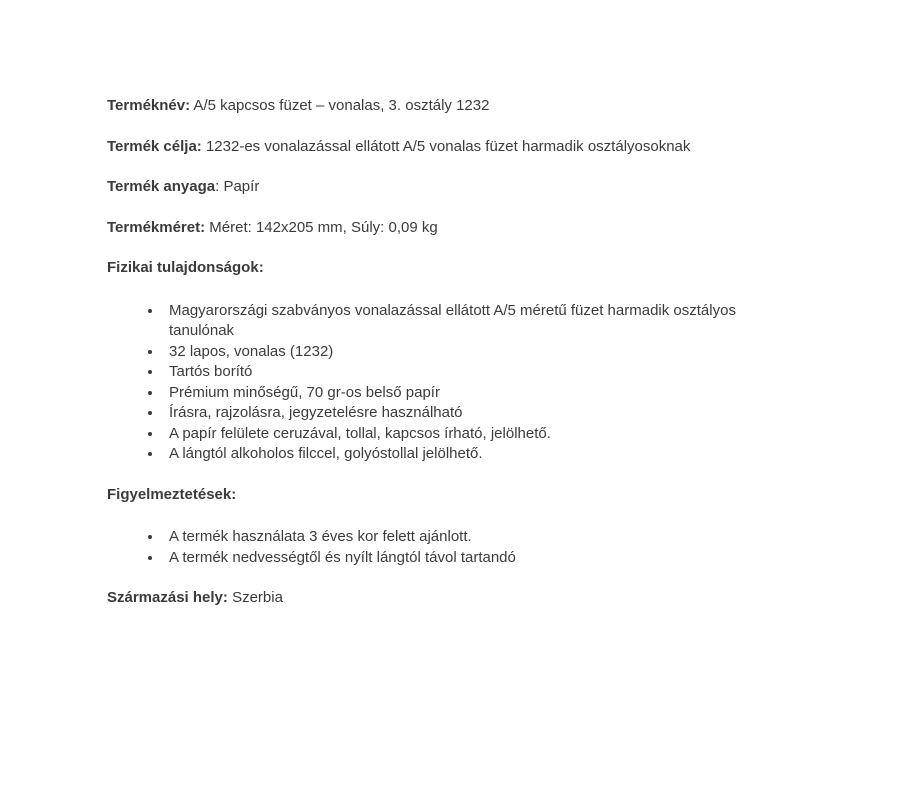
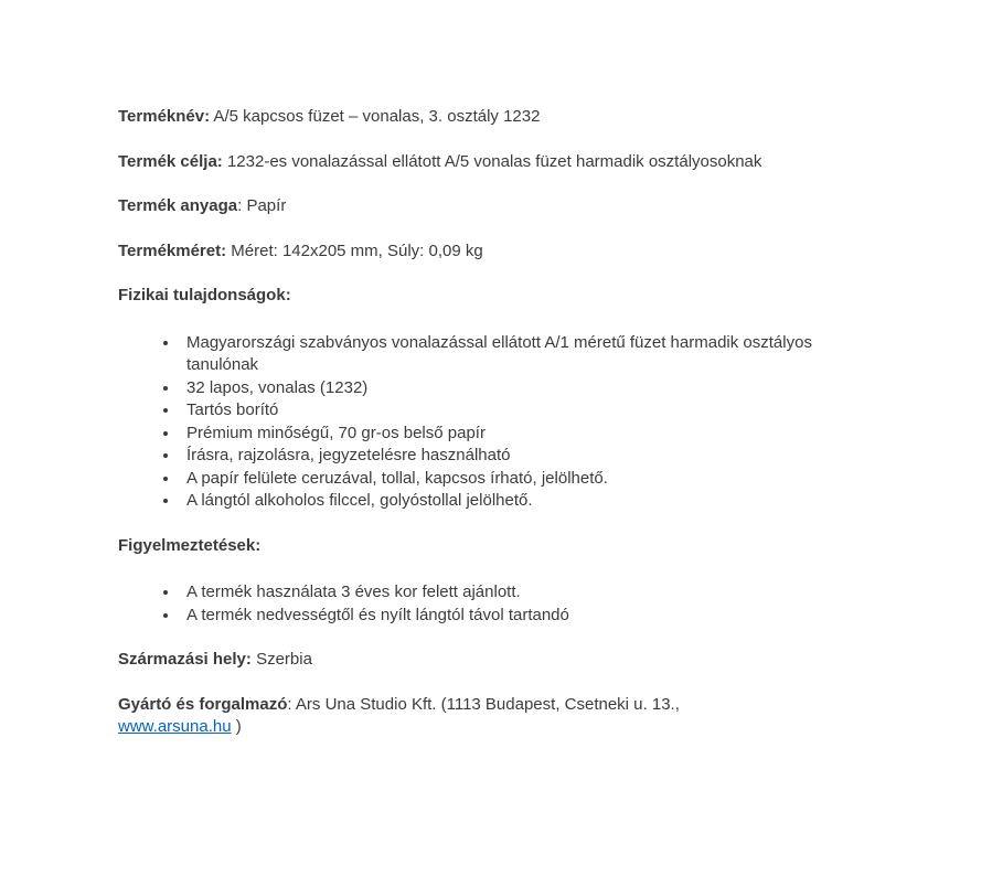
  Terméknév: A/5 kapcsos füzet – vonalas, 3. osztály 1232
  Termék célja: 1232-es vonalazással ellátott A/5 vonalas füzet harmadik osztályosoknak
  Termék anyaga: Papír
  Termékméret: Méret: 142x205 mm, Súly: 0,09 kg
  Fizikai tulajdonságok:
- Magyarországi szabványos vonalazással ellátott A/5 méretű füzet harmadik osztályos tanulónak
+ Magyarországi szabványos vonalazással ellátott A/1 méretű füzet harmadik osztályos tanulónak
  32 lapos, vonalas (1232)
  Tartós borító
  Prémium minőségű, 70 gr-os belső papír
  Írásra, rajzolásra, jegyzetelésre használható
  A papír felülete ceruzával, tollal, kapcsos írható, jelölhető.
  A lángtól alkoholos filccel, golyóstollal jelölhető.
  Figyelmeztetések:
  A termék használata 3 éves kor felett ajánlott.
  A termék nedvességtől és nyílt lángtól távol tartandó
  Származási hely: Szerbia
+ Gyártó és forgalmazó: Ars Una Studio Kft. (1113 Budapest, Csetneki u. 13.,
+ www.arsuna.hu )
